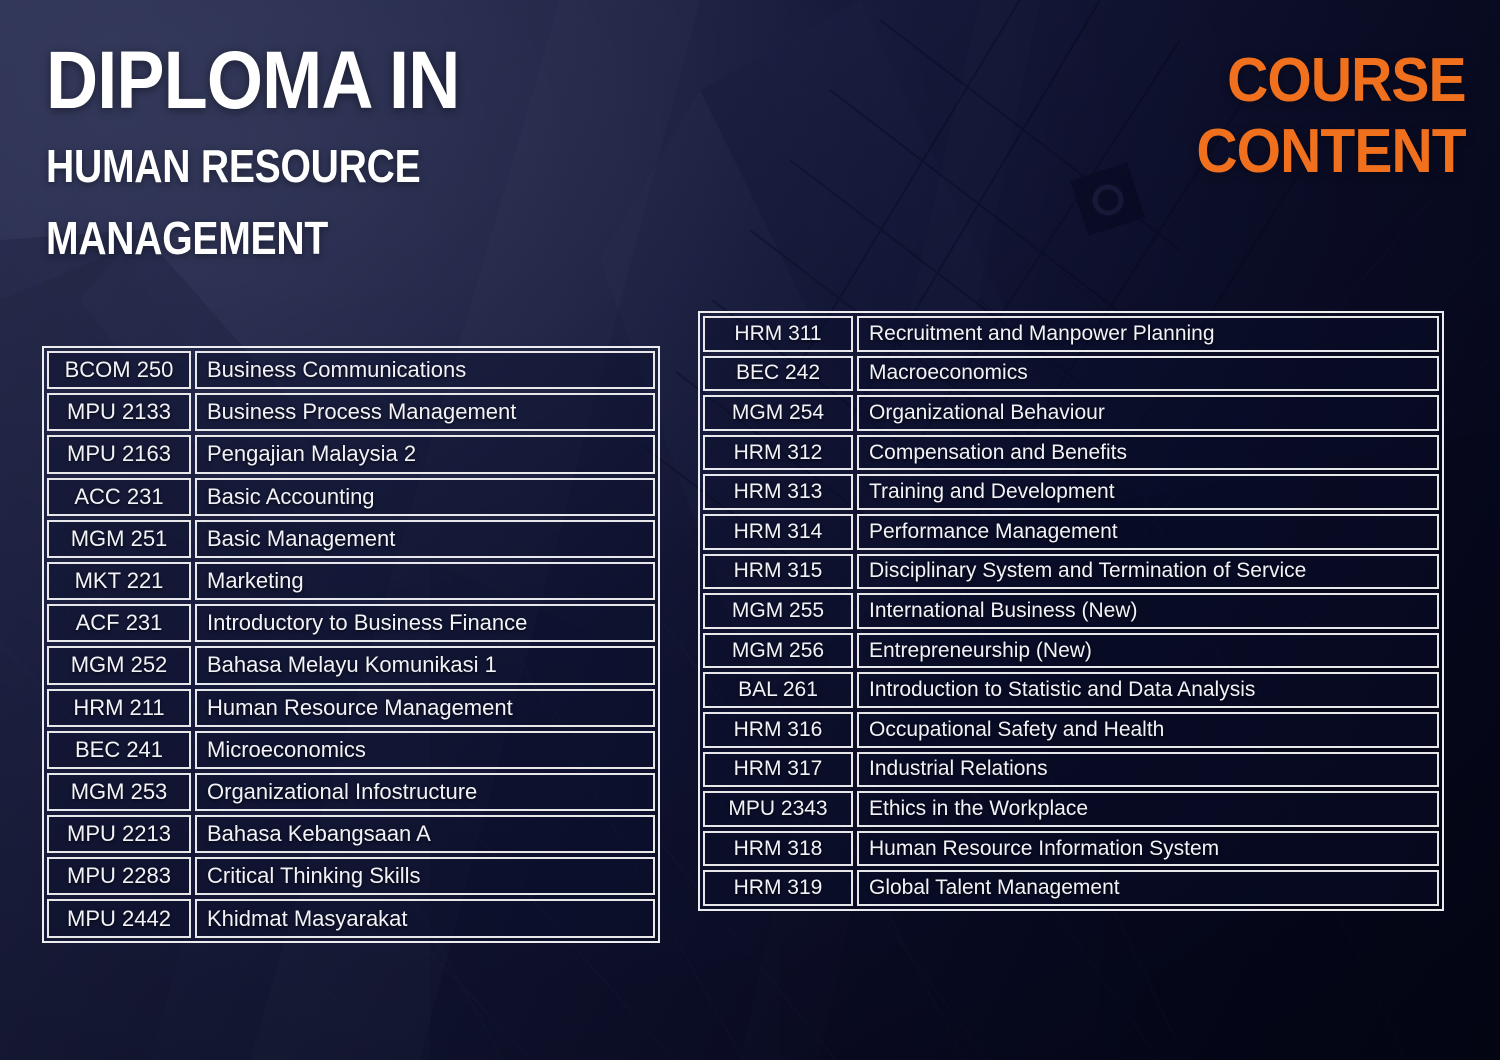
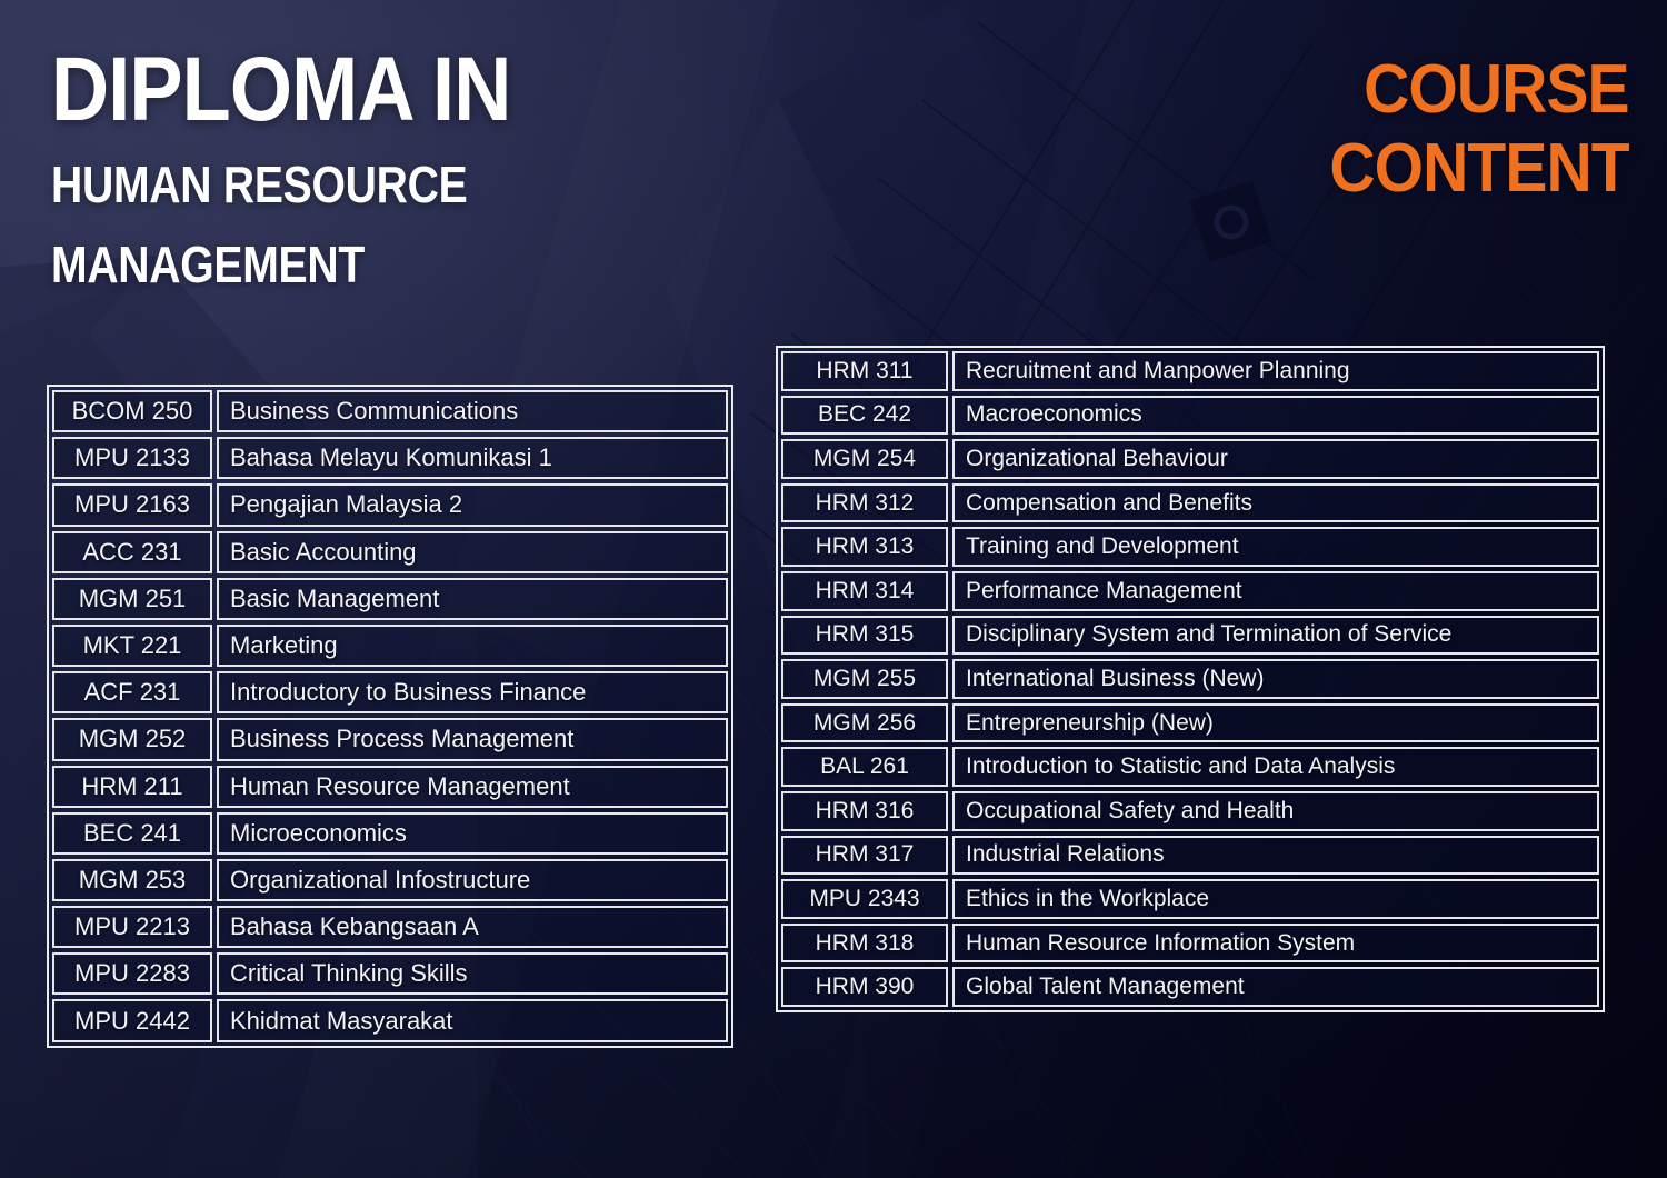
  DIPLOMA IN
  HUMAN RESOURCE
  MANAGEMENT
  COURSE
  CONTENT
  BCOM 250
  Business Communications
  MPU 2133
- Business Process Management
+ Bahasa Melayu Komunikasi 1
  MPU 2163
  Pengajian Malaysia 2
  ACC 231
  Basic Accounting
  MGM 251
  Basic Management
  MKT 221
  Marketing
  ACF 231
  Introductory to Business Finance
  MGM 252
- Bahasa Melayu Komunikasi 1
+ Business Process Management
  HRM 211
  Human Resource Management
  BEC 241
  Microeconomics
  MGM 253
  Organizational Infostructure
  MPU 2213
  Bahasa Kebangsaan A
  MPU 2283
  Critical Thinking Skills
  MPU 2442
  Khidmat Masyarakat
  HRM 311
  Recruitment and Manpower Planning
  BEC 242
  Macroeconomics
  MGM 254
  Organizational Behaviour
  HRM 312
  Compensation and Benefits
  HRM 313
  Training and Development
  HRM 314
  Performance Management
  HRM 315
  Disciplinary System and Termination of Service
  MGM 255
  International Business (New)
  MGM 256
  Entrepreneurship (New)
  BAL 261
  Introduction to Statistic and Data Analysis
  HRM 316
  Occupational Safety and Health
  HRM 317
  Industrial Relations
  MPU 2343
  Ethics in the Workplace
  HRM 318
  Human Resource Information System
- HRM 319
+ HRM 390
  Global Talent Management
